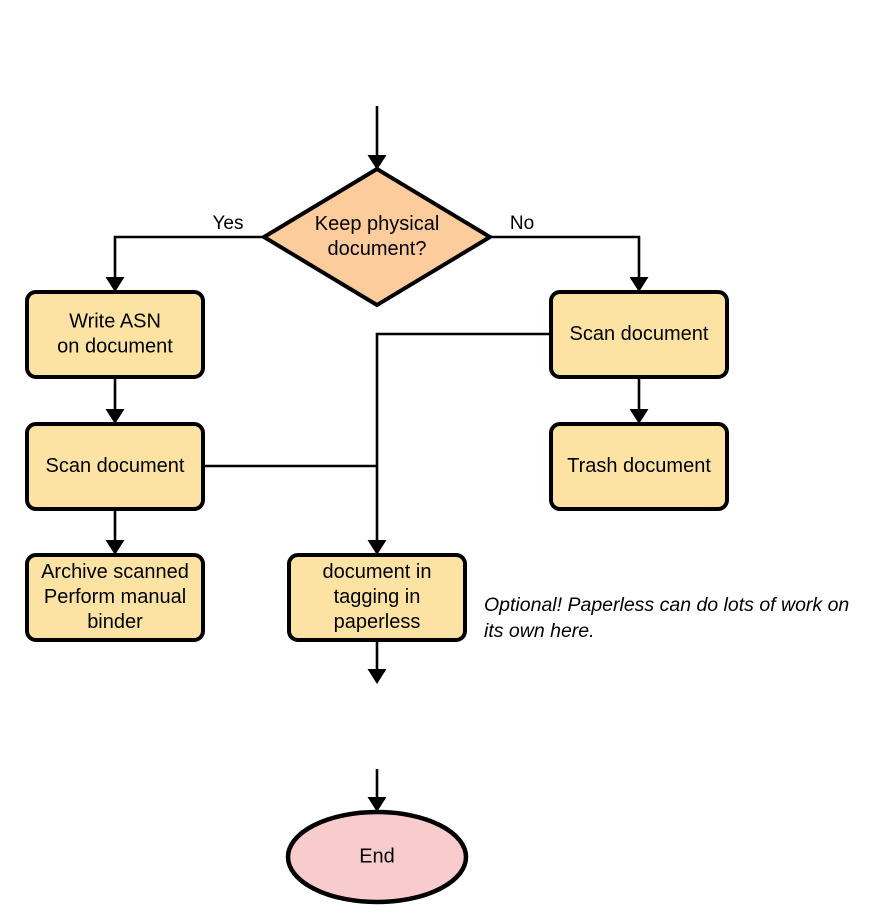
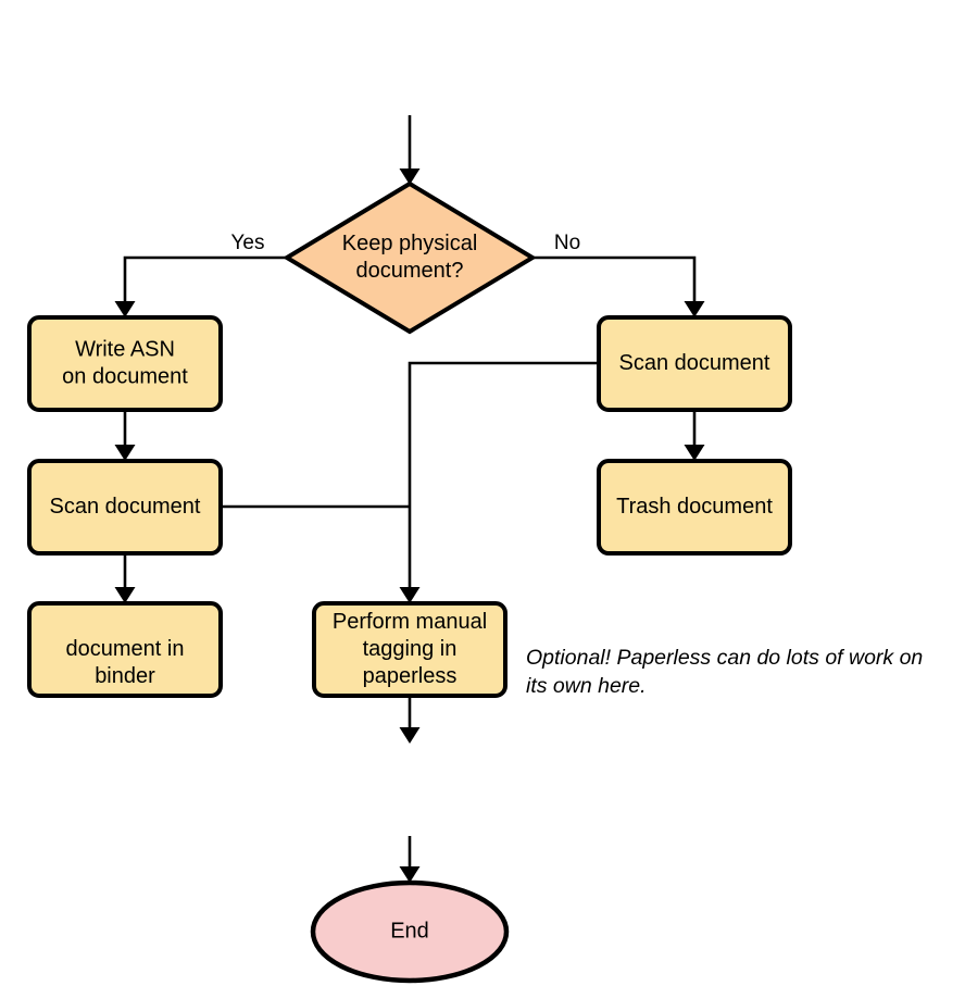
  Yes
  No
  Keep physical
  document?
  Write ASN
  on document
  Scan document
- Archive scanned
- Perform manual
+ document in
  binder
  Scan document
  Trash document
- document in
+ Perform manual
  tagging in
  paperless
  End
  Optional! Paperless can do lots of work on
  its own here.
